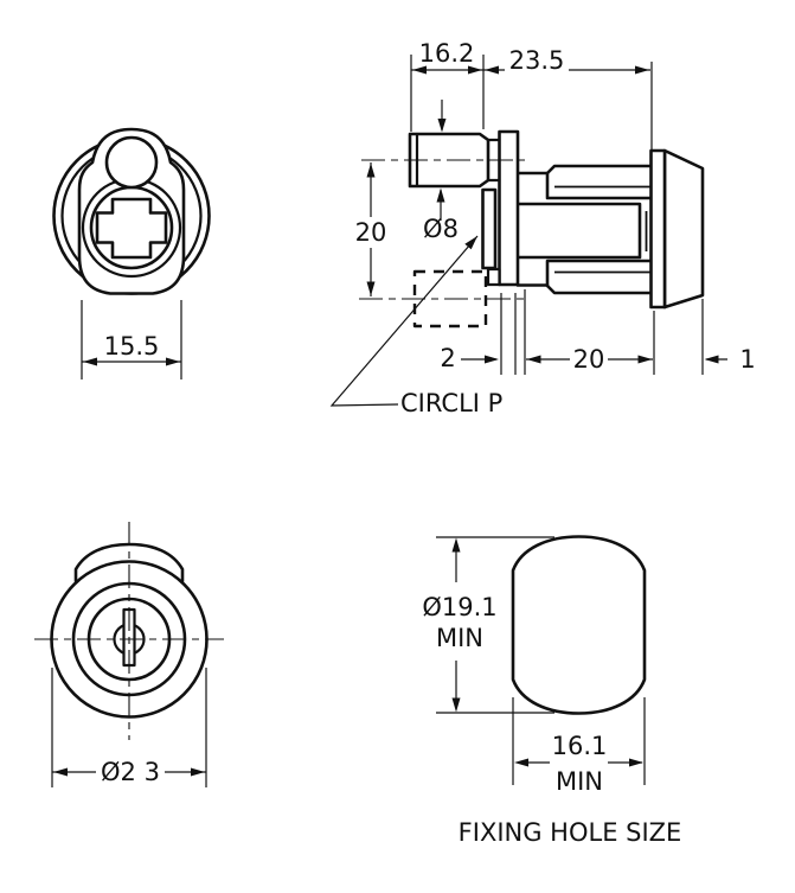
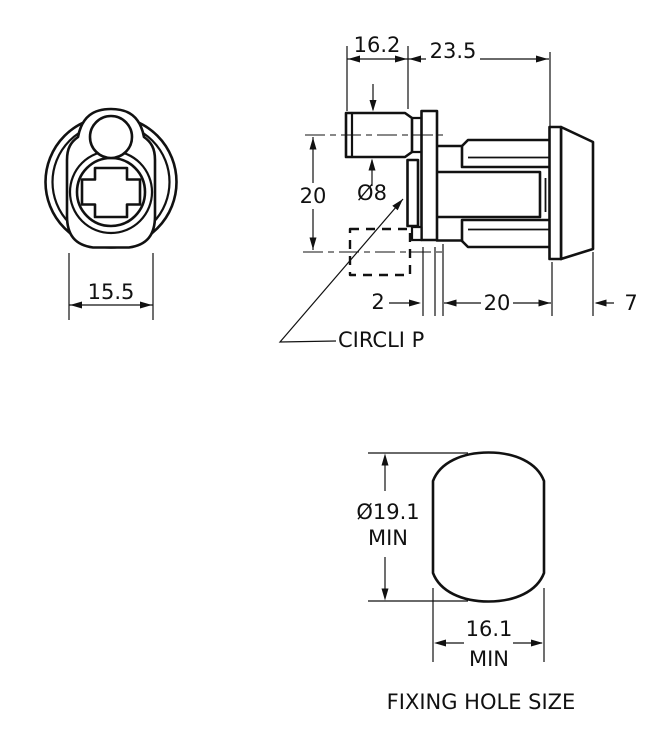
  15.5
  16.2
  23.5
  Ø8
  20
  2
  20
- 1
+ 7
  CIRCLI P
- Ø2 3
  Ø19.1
  MIN
  16.1
  MIN
  FIXING HOLE SIZE
